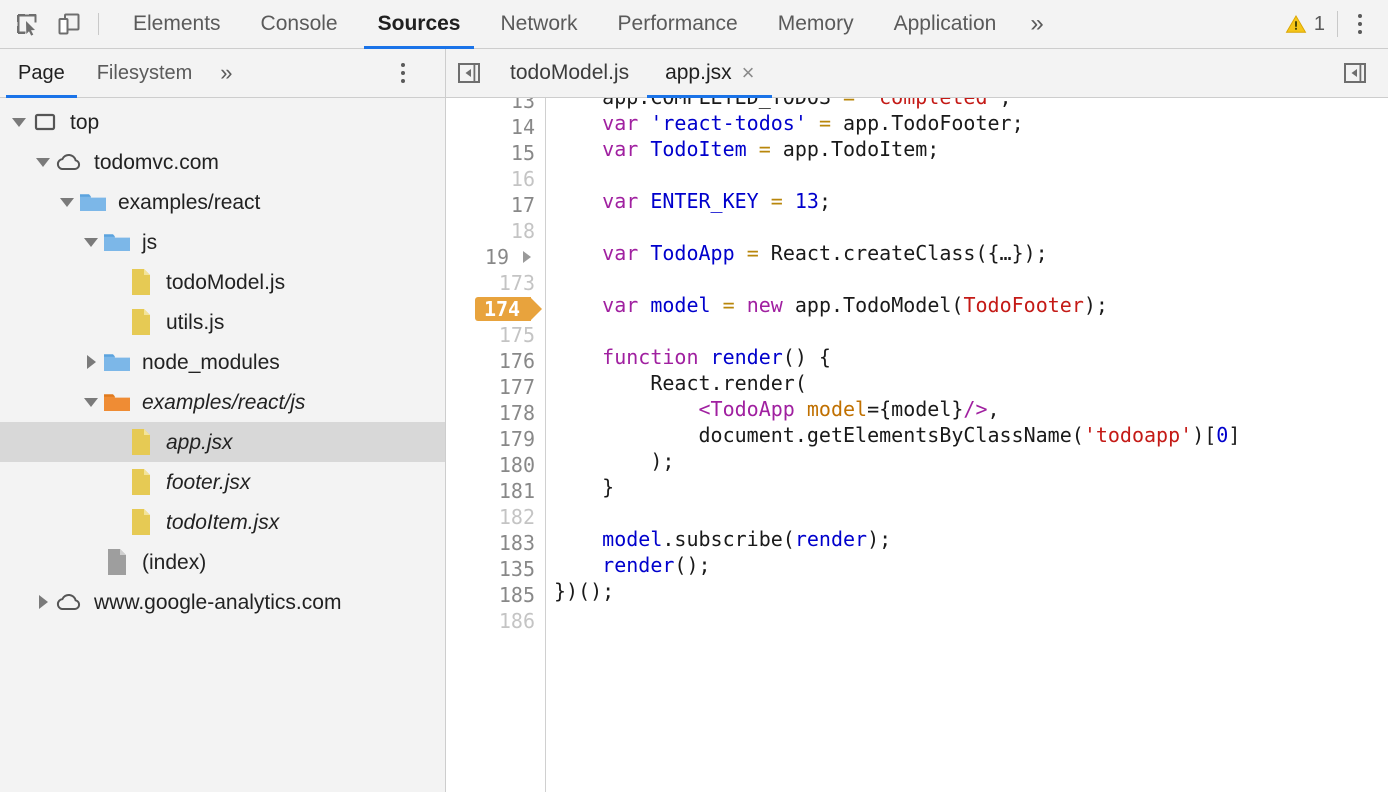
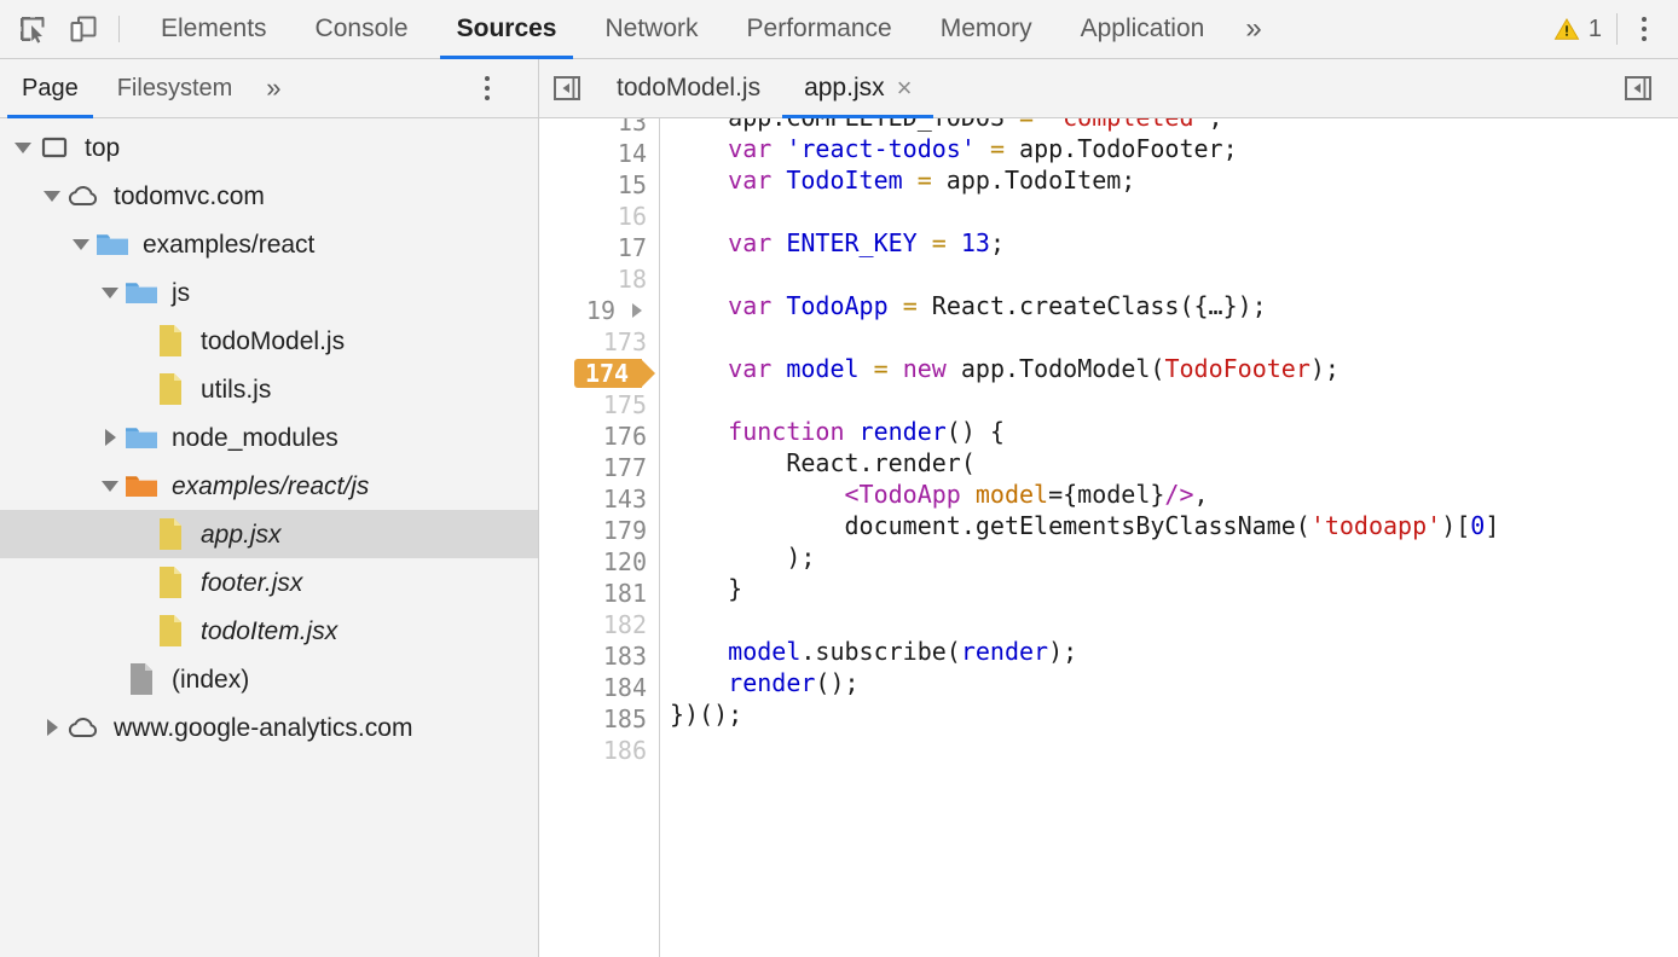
  Elements
  Console
  Sources
  Network
  Performance
  Memory
  Application
  »
  1
  Page
  Filesystem
  »
  top
  todomvc.com
  examples/react
  js
  todoModel.js
  utils.js
  node_modules
  examples/react/js
  app.jsx
  footer.jsx
  todoItem.jsx
  (index)
  www.google-analytics.com
  todoModel.js
  app.jsx
  ×
  13
  14
  15
  16
  17
  18
  19
  173
  174
  175
  176
  177
- 178
+ 143
  179
- 180
+ 120
  181
  182
  183
- 135
+ 184
  185
  186
  var 'react-todos' = app.TodoFooter;
  var TodoItem = app.TodoItem;
  var ENTER_KEY = 13;
  var TodoApp = React.createClass({…});
  var model = new app.TodoModel(TodoFooter);
  function render() {
  React.render(
  <TodoApp model={model}/>,
  document.getElementsByClassName('todoapp')[0]
  );
  }
  model.subscribe(render);
  render();
  })();
